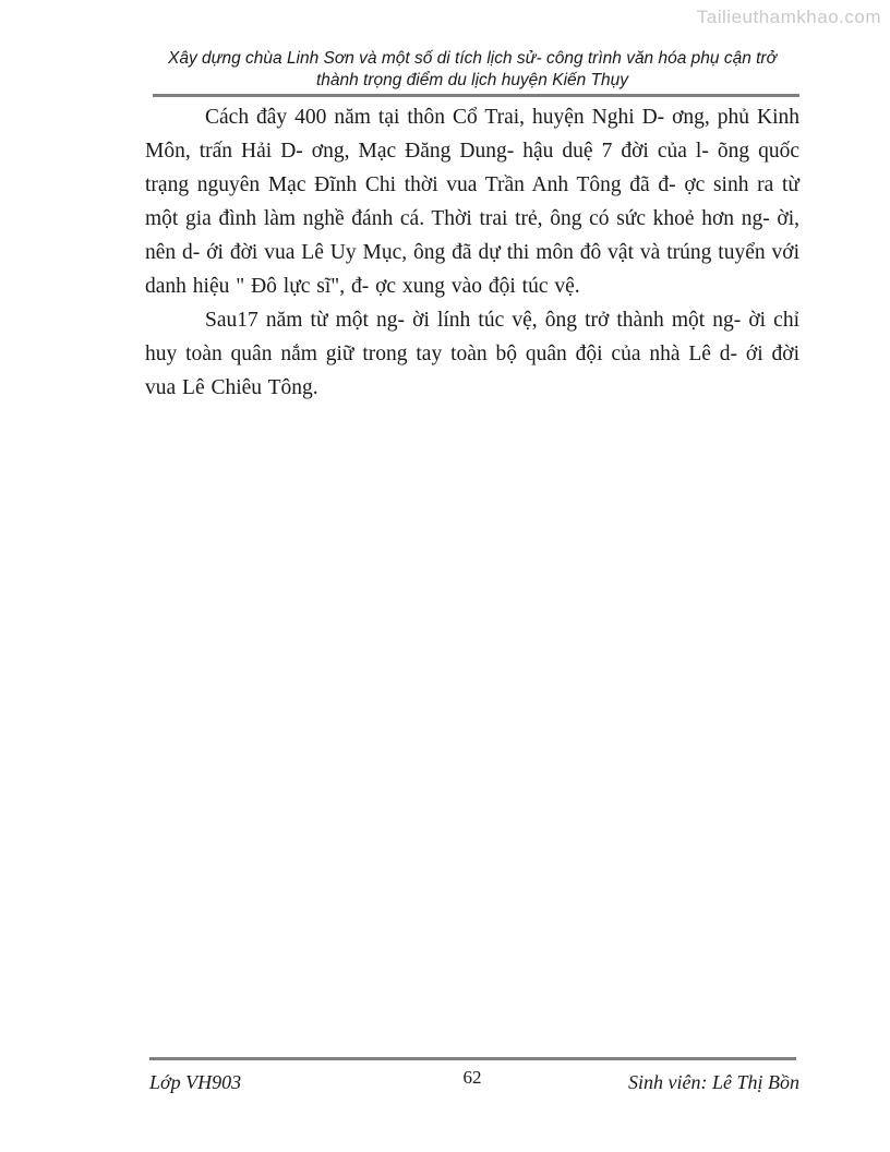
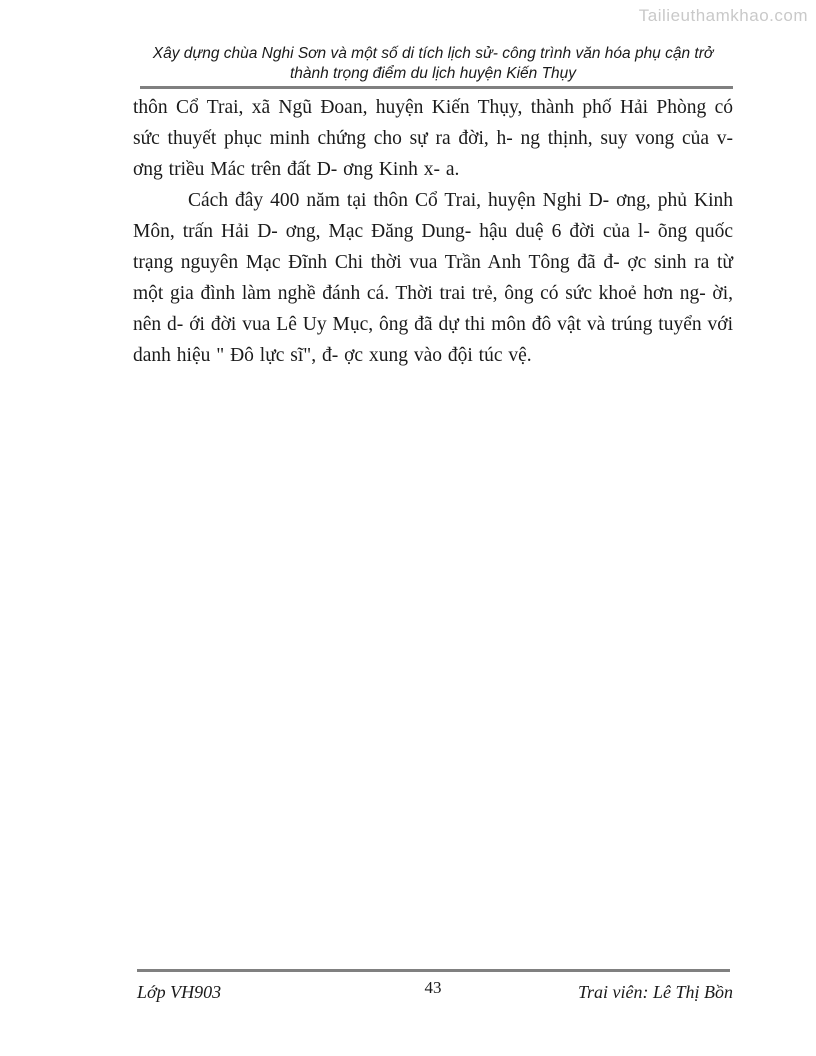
  Tailieuthamkhao.com
- Xây dựng chùa Linh Sơn và một số di tích lịch sử- công trình văn hóa phụ cận trở thành trọng điểm du lịch huyện Kiến Thụy
+ Xây dựng chùa Nghi Sơn và một số di tích lịch sử- công trình văn hóa phụ cận trở thành trọng điểm du lịch huyện Kiến Thụy
+ thôn Cổ Trai, xã Ngũ Đoan, huyện Kiến Thụy, thành phố Hải Phòng có sức thuyết phục minh chứng cho sự ra đời, h- ng thịnh, suy vong của v- ơng triều Mác trên đất D- ơng Kinh x- a.
- Cách đây 400 năm tại thôn Cổ Trai, huyện Nghi D- ơng, phủ Kinh Môn, trấn Hải D- ơng, Mạc Đăng Dung- hậu duệ 7 đời của l- õng quốc trạng nguyên Mạc Đĩnh Chi thời vua Trần Anh Tông đã đ- ợc sinh ra từ một gia đình làm nghề đánh cá. Thời trai trẻ, ông có sức khoẻ hơn ng- ời, nên d- ới đời vua Lê Uy Mục, ông đã dự thi môn đô vật và trúng tuyển với danh hiệu " Đô lực sĩ", đ- ợc xung vào đội túc vệ.
+ Cách đây 400 năm tại thôn Cổ Trai, huyện Nghi D- ơng, phủ Kinh Môn, trấn Hải D- ơng, Mạc Đăng Dung- hậu duệ 6 đời của l- õng quốc trạng nguyên Mạc Đĩnh Chi thời vua Trần Anh Tông đã đ- ợc sinh ra từ một gia đình làm nghề đánh cá. Thời trai trẻ, ông có sức khoẻ hơn ng- ời, nên d- ới đời vua Lê Uy Mục, ông đã dự thi môn đô vật và trúng tuyển với danh hiệu " Đô lực sĩ", đ- ợc xung vào đội túc vệ.
- Sau17 năm từ một ng- ời lính túc vệ, ông trở thành một ng- ời chỉ huy toàn quân nắm giữ trong tay toàn bộ quân đội của nhà Lê d- ới đời vua Lê Chiêu Tông.
  Lớp VH903
- 62
+ 43
- Sinh viên: Lê Thị Bồn
+ Trai viên: Lê Thị Bồn
